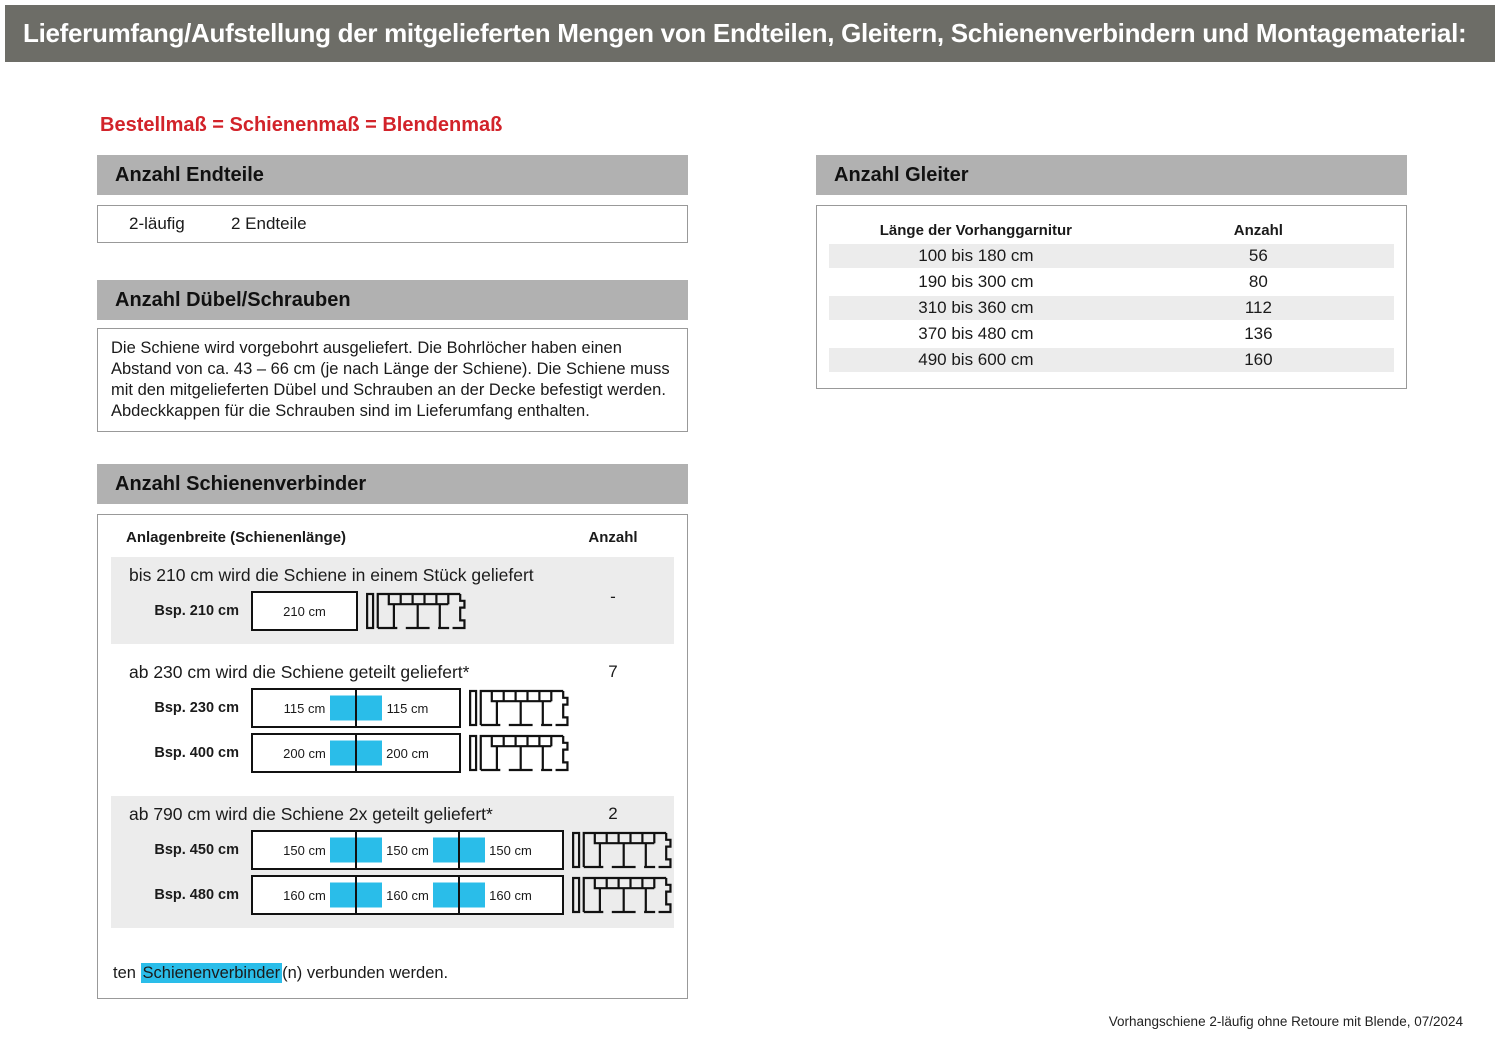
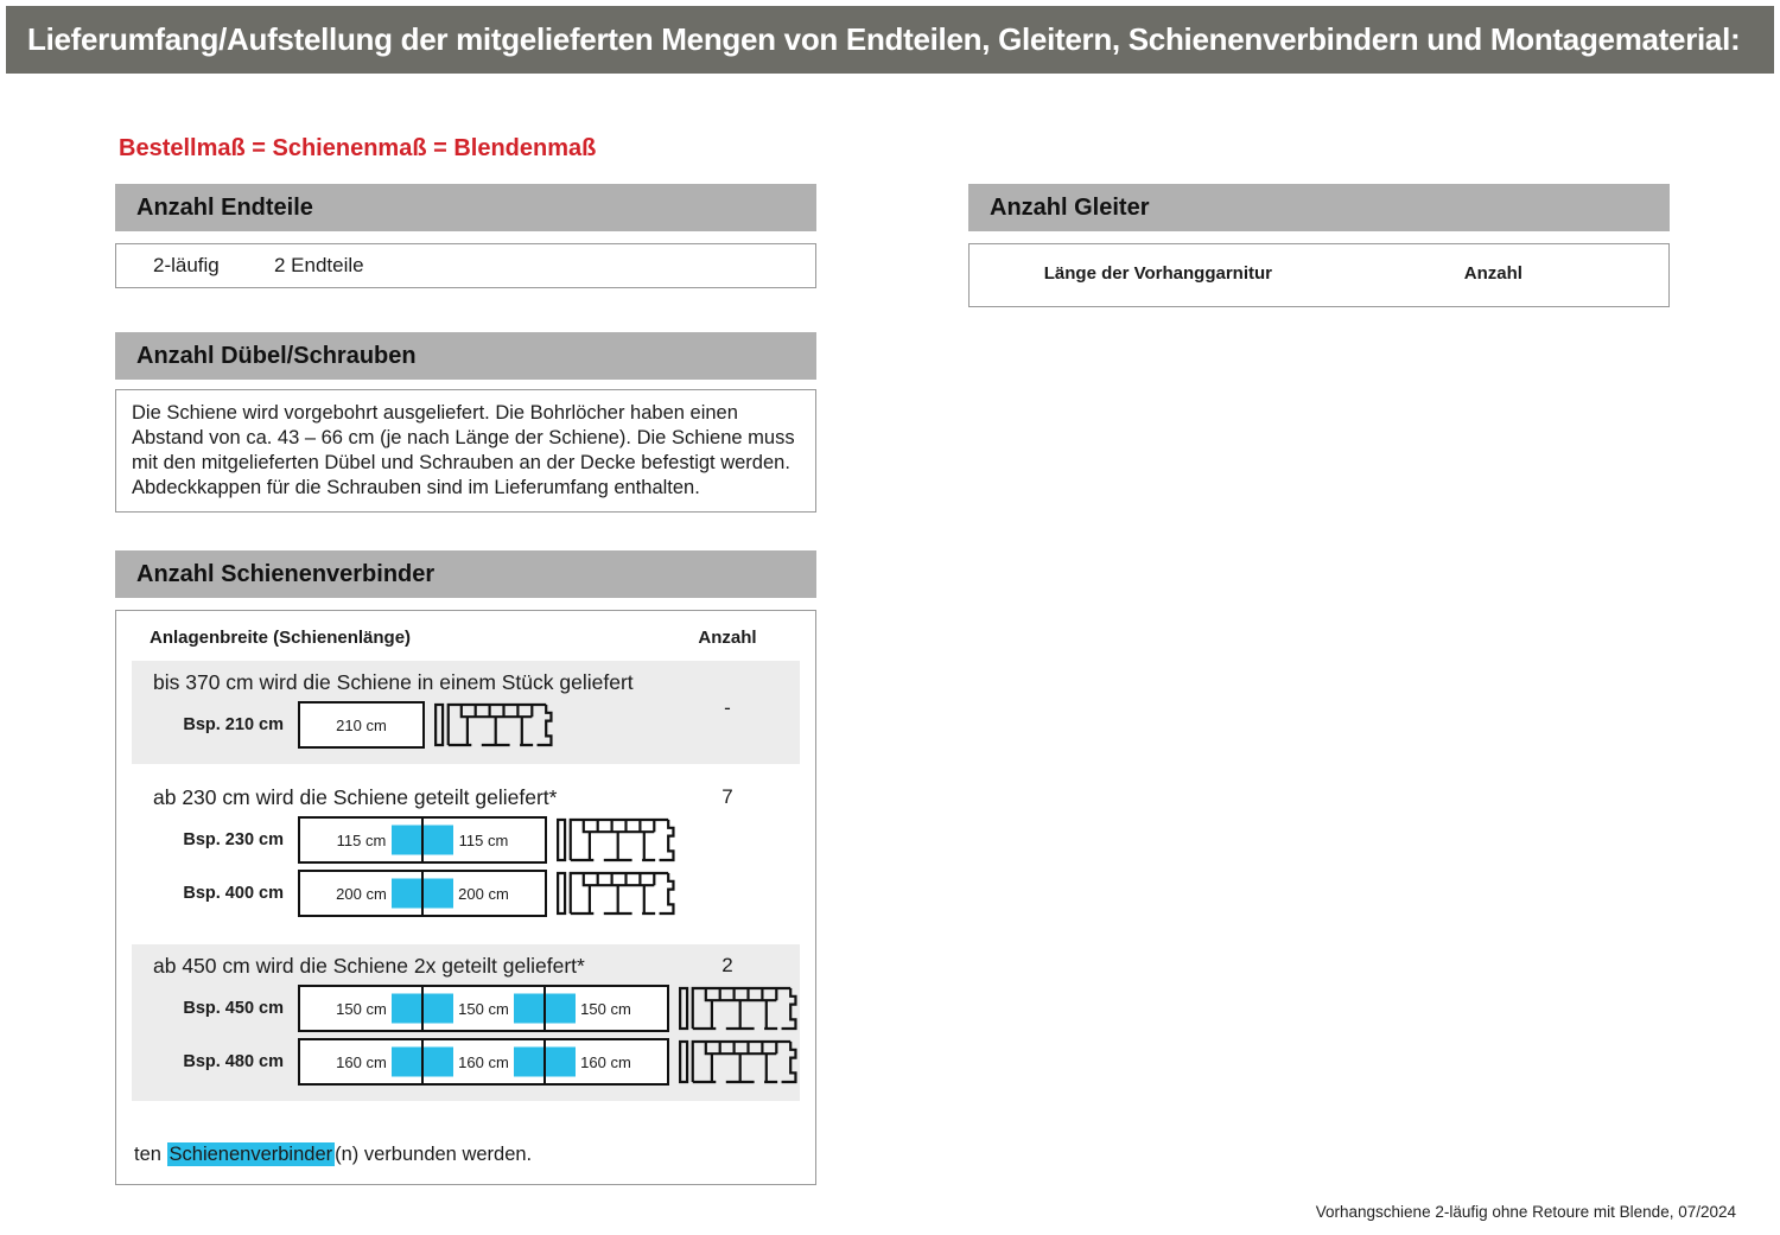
  Lieferumfang/Aufstellung der mitgelieferten Mengen von Endteilen, Gleitern, Schienenverbindern und Montagematerial:
  Bestellmaß = Schienenmaß = Blendenmaß
  Anzahl Endteile
  2-läufig
  2 Endteile
  Anzahl Dübel/Schrauben
  Die Schiene wird vorgebohrt ausgeliefert. Die Bohrlöcher haben einen Abstand von ca. 43 – 66 cm (je nach Länge der Schiene). Die Schiene muss mit den mitgelieferten Dübel und Schrauben an der Decke befestigt werden. Abdeckkappen für die Schrauben sind im Lieferumfang enthalten.
  Anzahl Schienenverbinder
  Anlagenbreite (Schienenlänge)
  Anzahl
- bis 210 cm wird die Schiene in einem Stück geliefert
+ bis 370 cm wird die Schiene in einem Stück geliefert
  -
  Bsp. 210 cm
  210 cm
  ab 230 cm wird die Schiene geteilt geliefert*
  7
  Bsp. 230 cm
  115 cm
  115 cm
  Bsp. 400 cm
  200 cm
  200 cm
- ab 790 cm wird die Schiene 2x geteilt geliefert*
+ ab 450 cm wird die Schiene 2x geteilt geliefert*
  2
  Bsp. 450 cm
  150 cm
  150 cm
  150 cm
  Bsp. 480 cm
  160 cm
  160 cm
  160 cm
  ten Schienenverbinder(n) verbunden werden.
  Anzahl Gleiter
  Länge der Vorhanggarnitur
  Anzahl
- 100 bis 180 cm
- 56
- 190 bis 300 cm
- 80
- 310 bis 360 cm
- 112
- 370 bis 480 cm
- 136
- 490 bis 600 cm
- 160
  Vorhangschiene 2-läufig ohne Retoure mit Blende, 07/2024
